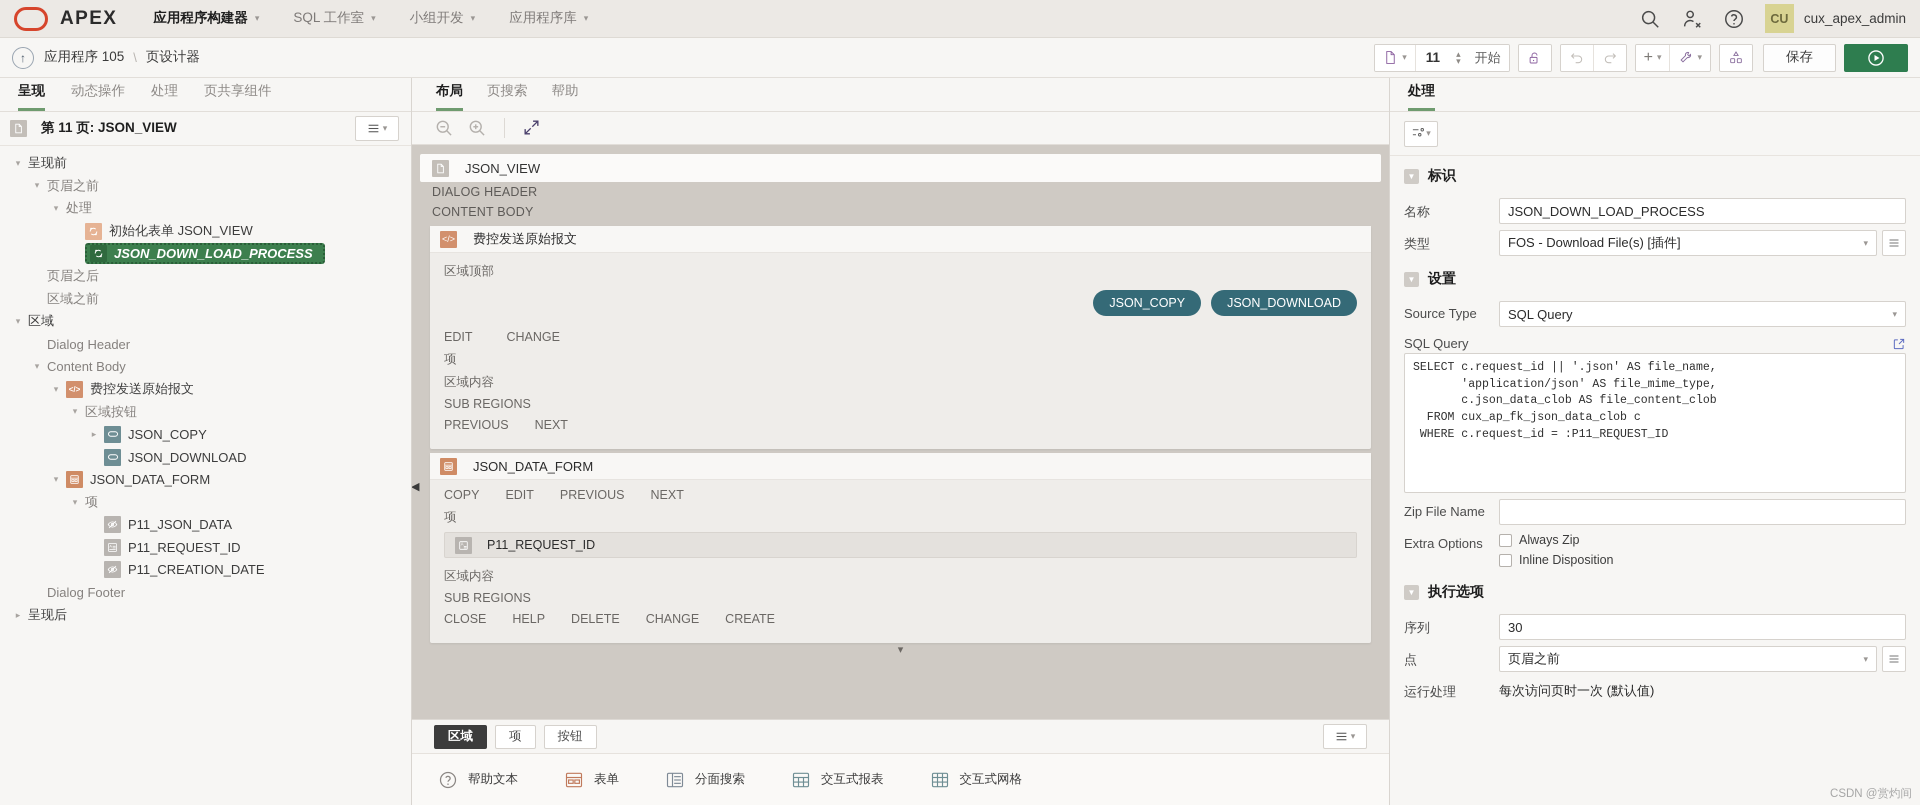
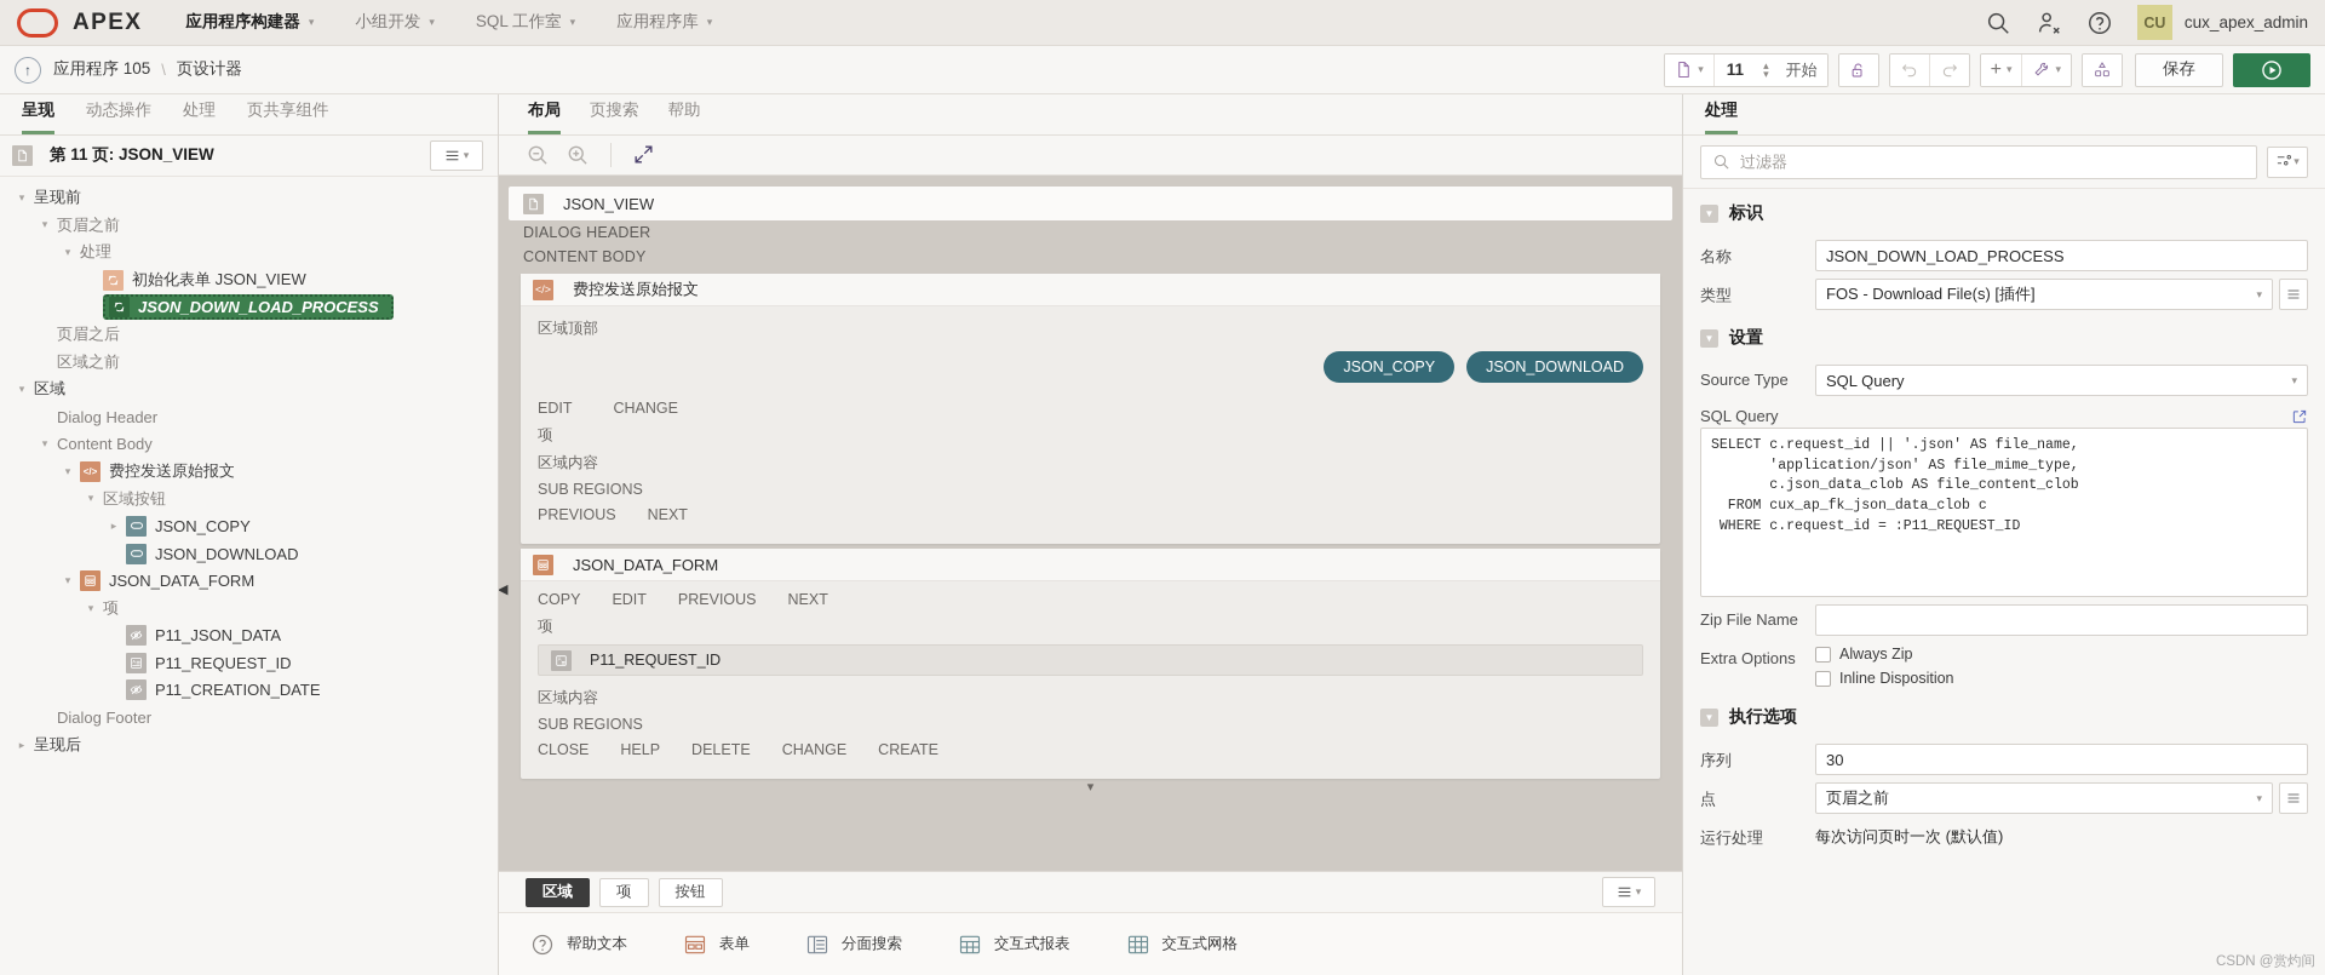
  APEX
  应用程序构建器
  ▾
- SQL 工作室
+ 小组开发
  ▾
- 小组开发
+ SQL 工作室
  ▾
  应用程序库
  ▾
  CU
  cux_apex_admin
  ↑
  应用程序 105
  \
  页设计器
  ▾
  11
  ▴
  ▾
  开始
  +
  ▾
  ▾
  保存
  呈现
  动态操作
  处理
  页共享组件
  第 11 页: JSON_VIEW
  ▾
  ▾
  呈现前
  ▾
  页眉之前
  ▾
  处理
  初始化表单 JSON_VIEW
  JSON_DOWN_LOAD_PROCESS
  页眉之后
  区域之前
  ▾
  区域
  Dialog Header
  ▾
  Content Body
  ▾
  </>
  费控发送原始报文
  ▾
  区域按钮
  ▸
  JSON_COPY
  JSON_DOWNLOAD
  ▾
  JSON_DATA_FORM
  ▾
  项
  P11_JSON_DATA
  P11_REQUEST_ID
  P11_CREATION_DATE
  Dialog Footer
  ▸
  呈现后
  布局
  页搜索
  帮助
  ◀
  JSON_VIEW
  DIALOG HEADER
  CONTENT BODY
  </>
  费控发送原始报文
  区域顶部
  JSON_COPY
  JSON_DOWNLOAD
  EDIT
  CHANGE
  项
  区域内容
  SUB REGIONS
  PREVIOUS
  NEXT
  JSON_DATA_FORM
  COPY
  EDIT
  PREVIOUS
  NEXT
  项
  P11_REQUEST_ID
  区域内容
  SUB REGIONS
  CLOSE
  HELP
  DELETE
  CHANGE
  CREATE
  ▾
  区域
  项
  按钮
  ▾
  帮助文本
  表单
  分面搜索
  交互式报表
  交互式网格
  处理
+ 过滤器
  ▾
  ▼
  标识
  名称
  JSON_DOWN_LOAD_PROCESS
  类型
  FOS - Download File(s) [插件]
  ▾
  ▼
  设置
  Source Type
  SQL Query
  ▾
  SQL Query
  SELECT c.request_id || '.json' AS file_name,
  'application/json' AS file_mime_type,
  c.json_data_clob AS file_content_clob
  FROM cux_ap_fk_json_data_clob c
  WHERE c.request_id = :P11_REQUEST_ID
  Zip File Name
  Extra Options
  Always Zip
  Inline Disposition
  ▼
  执行选项
  序列
  30
  点
  页眉之前
  ▾
  运行处理
  每次访问页时一次 (默认值)
  CSDN @赏灼间
